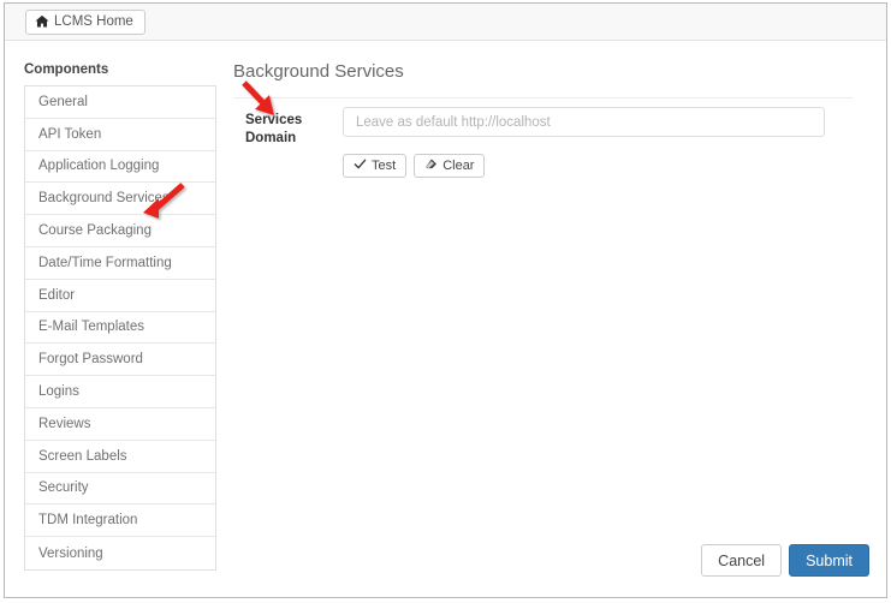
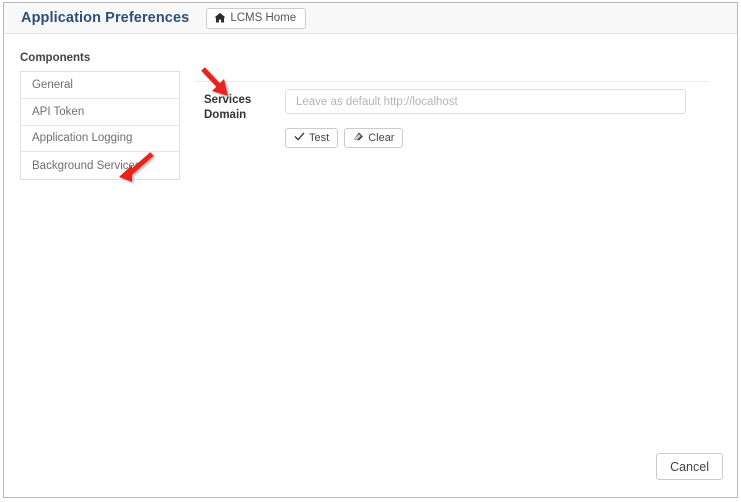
+ Application Preferences
  LCMS Home
  Components
  General
  API Token
  Application Logging
  Background Servic
- Course Packaging
- Date/Time Formatting
- Editor
- E-Mail Templates
- Forgot Password
- Logins
- Reviews
- Screen Labels
- Security
- TDM Integration
- Versioning
- Background Services
  Services Domain
  Leave as default http://localhost
  Test
  Clear
  Cancel
- Submit
